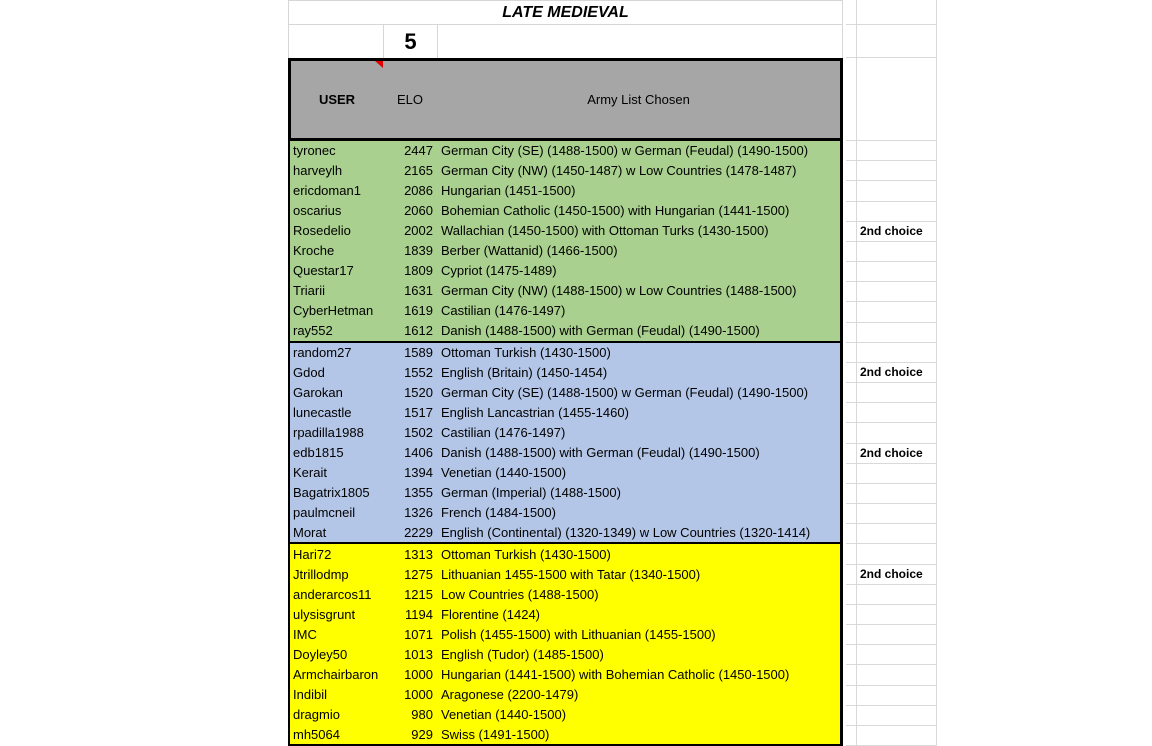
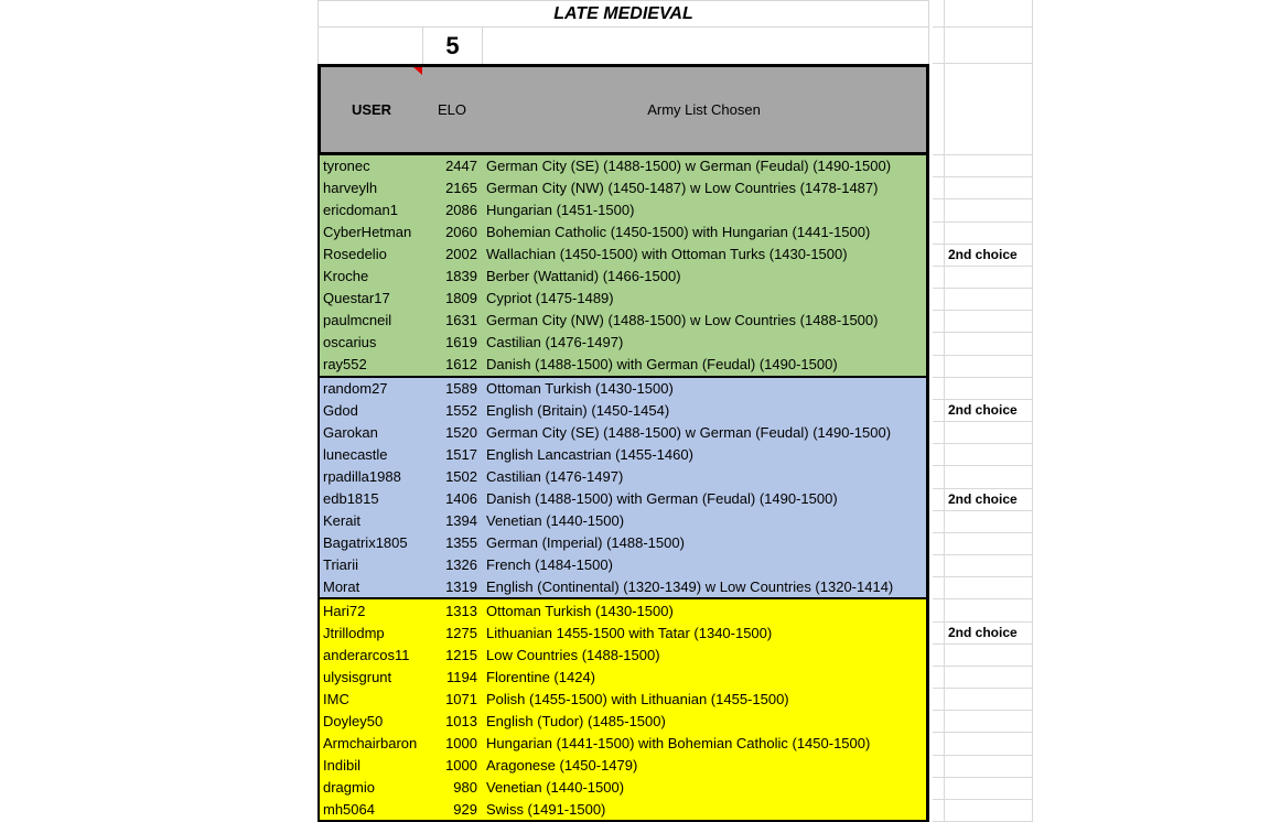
  LATE MEDIEVAL
  5
  USER
  ELO
  Army List Chosen
  tyronec
  2447
  German City (SE) (1488-1500) w German (Feudal) (1490-1500)
  harveylh
  2165
  German City (NW) (1450-1487) w Low Countries (1478-1487)
  ericdoman1
  2086
  Hungarian (1451-1500)
- oscarius
+ CyberHetman
  2060
  Bohemian Catholic (1450-1500) with Hungarian (1441-1500)
  Rosedelio
  2002
  Wallachian (1450-1500) with Ottoman Turks (1430-1500)
  Kroche
  1839
  Berber (Wattanid) (1466-1500)
  Questar17
  1809
  Cypriot (1475-1489)
- Triarii
+ paulmcneil
  1631
  German City (NW) (1488-1500) w Low Countries (1488-1500)
- CyberHetman
+ oscarius
  1619
  Castilian (1476-1497)
  ray552
  1612
  Danish (1488-1500) with German (Feudal) (1490-1500)
  random27
  1589
  Ottoman Turkish (1430-1500)
  Gdod
  1552
  English (Britain) (1450-1454)
  Garokan
  1520
  German City (SE) (1488-1500) w German (Feudal) (1490-1500)
  lunecastle
  1517
  English Lancastrian (1455-1460)
  rpadilla1988
  1502
  Castilian (1476-1497)
  edb1815
  1406
  Danish (1488-1500) with German (Feudal) (1490-1500)
  Kerait
  1394
  Venetian (1440-1500)
  Bagatrix1805
  1355
  German (Imperial) (1488-1500)
- paulmcneil
+ Triarii
  1326
  French (1484-1500)
  Morat
- 2229
+ 1319
  English (Continental) (1320-1349) w Low Countries (1320-1414)
  Hari72
  1313
  Ottoman Turkish (1430-1500)
  Jtrillodmp
  1275
  Lithuanian 1455-1500 with Tatar (1340-1500)
  anderarcos11
  1215
  Low Countries (1488-1500)
  ulysisgrunt
  1194
  Florentine (1424)
  IMC
  1071
  Polish (1455-1500) with Lithuanian (1455-1500)
  Doyley50
  1013
  English (Tudor) (1485-1500)
  Armchairbaron
  1000
  Hungarian (1441-1500) with Bohemian Catholic (1450-1500)
  Indibil
  1000
- Aragonese (2200-1479)
+ Aragonese (1450-1479)
  dragmio
  980
  Venetian (1440-1500)
  mh5064
  929
  Swiss (1491-1500)
  2nd choice
  2nd choice
  2nd choice
  2nd choice
